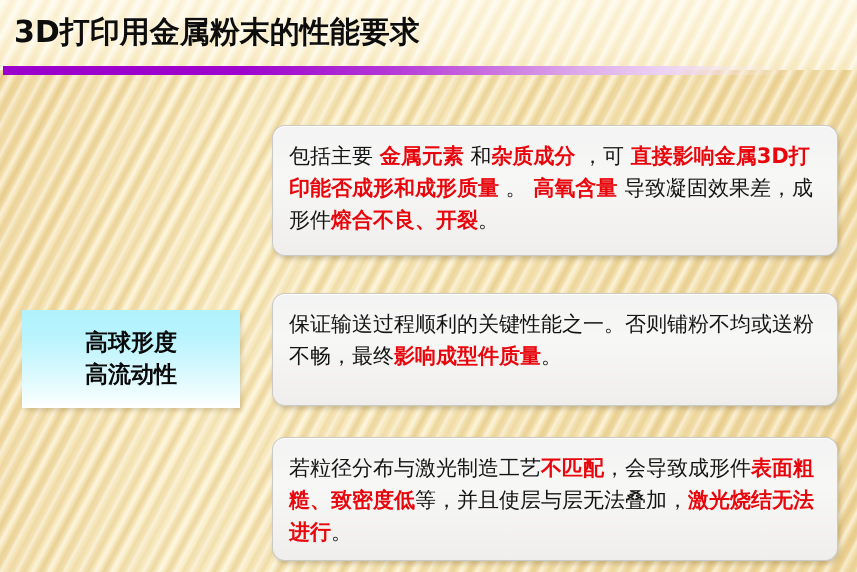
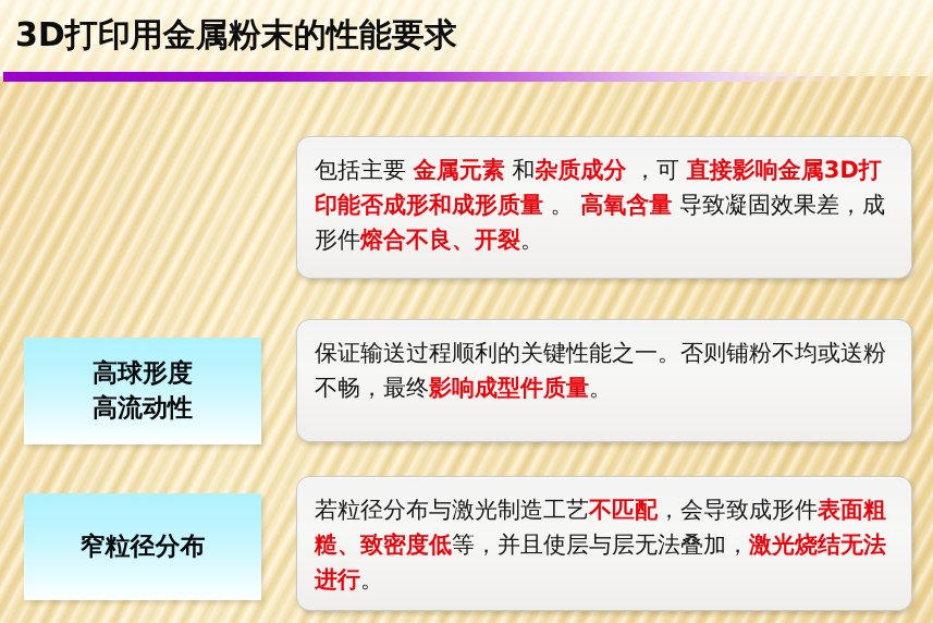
  3D打印用金属粉末的性能要求
  高球形度
  高流动性
+ 窄粒径分布
  包括主要 金属元素 和杂质成分 ，可 直接影响金属3D打印能否成形和成形质量 。 高氧含量 导致凝固效果差，成形件熔合不良、开裂。
  保证输送过程顺利的关键性能之一。否则铺粉不均或送粉不畅，最终影响成型件质量。
  若粒径分布与激光制造工艺不匹配，会导致成形件表面粗糙、致密度低等，并且使层与层无法叠加，激光烧结无法进行。
